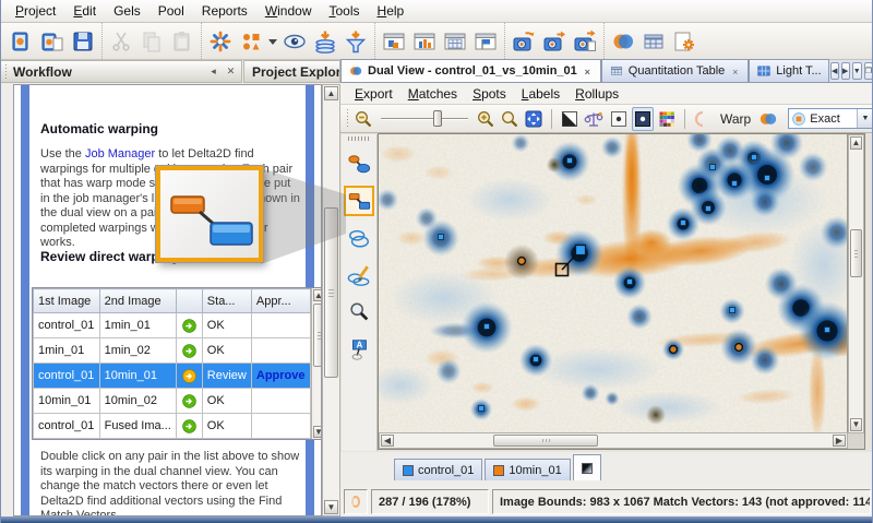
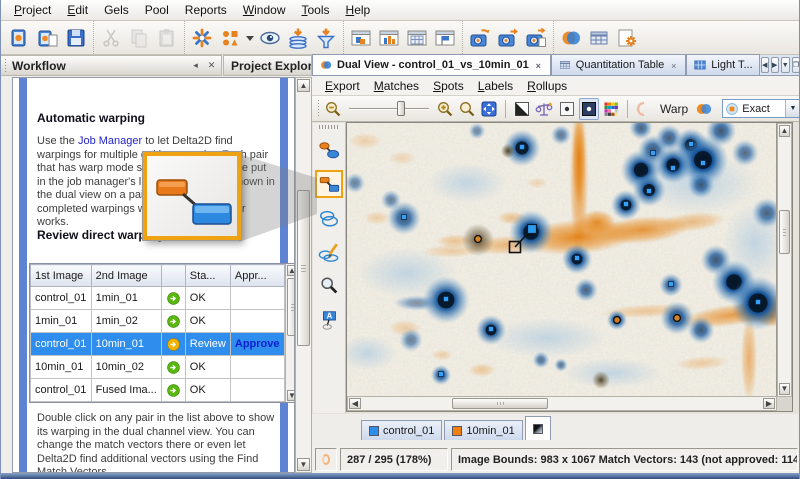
  Project
  Edit
  Gels
  Pool
  Reports
  Window
  Tools
  Help
  Workflow
  ◂
  ✕
  Project Explor
  Automatic warping
  Review direct war
  1st Image	2nd Image		Sta...	Appr...
  control_01	1min_01		OK
  1min_01	1min_02		OK
  control_01	10min_01		Review	Approve
  10min_01	10min_02		OK
  control_01	Fused Ima...		OK
  ▲
  ▼
  Double click on any pair in the list above to show its warping in the dual channel view. You can change the match vectors there or even let Delta2D find additional vectors using the Find
  ▲
  ▼
  Dual View - control_01_vs_10min_01
  ×
  Quantitation Table
  ×
  Light T...
  Export
  Matches
  Spots
  Labels
  Rollups
  Warp
  Exact
  A
  ▲
  ▼
  ◀
  ▶
  control_01
  10min_01
- 287 / 196 (178%)
+ 287 / 295 (178%)
  Image Bounds: 983 x 1067 Match Vectors: 143 (not approved: 114
